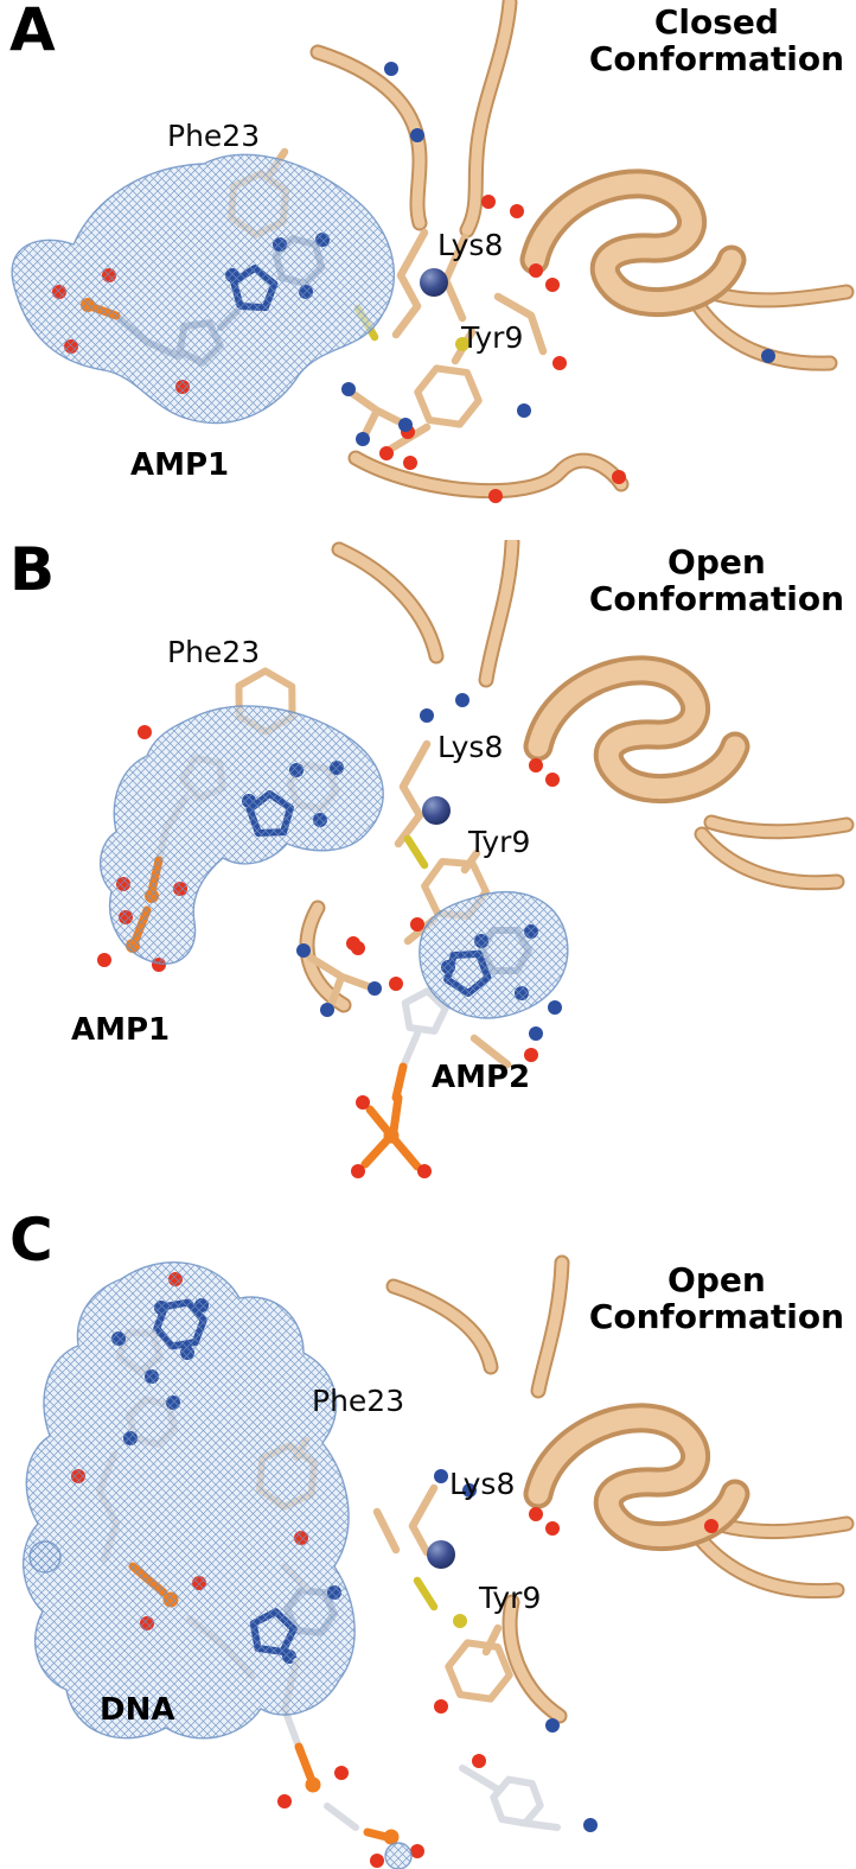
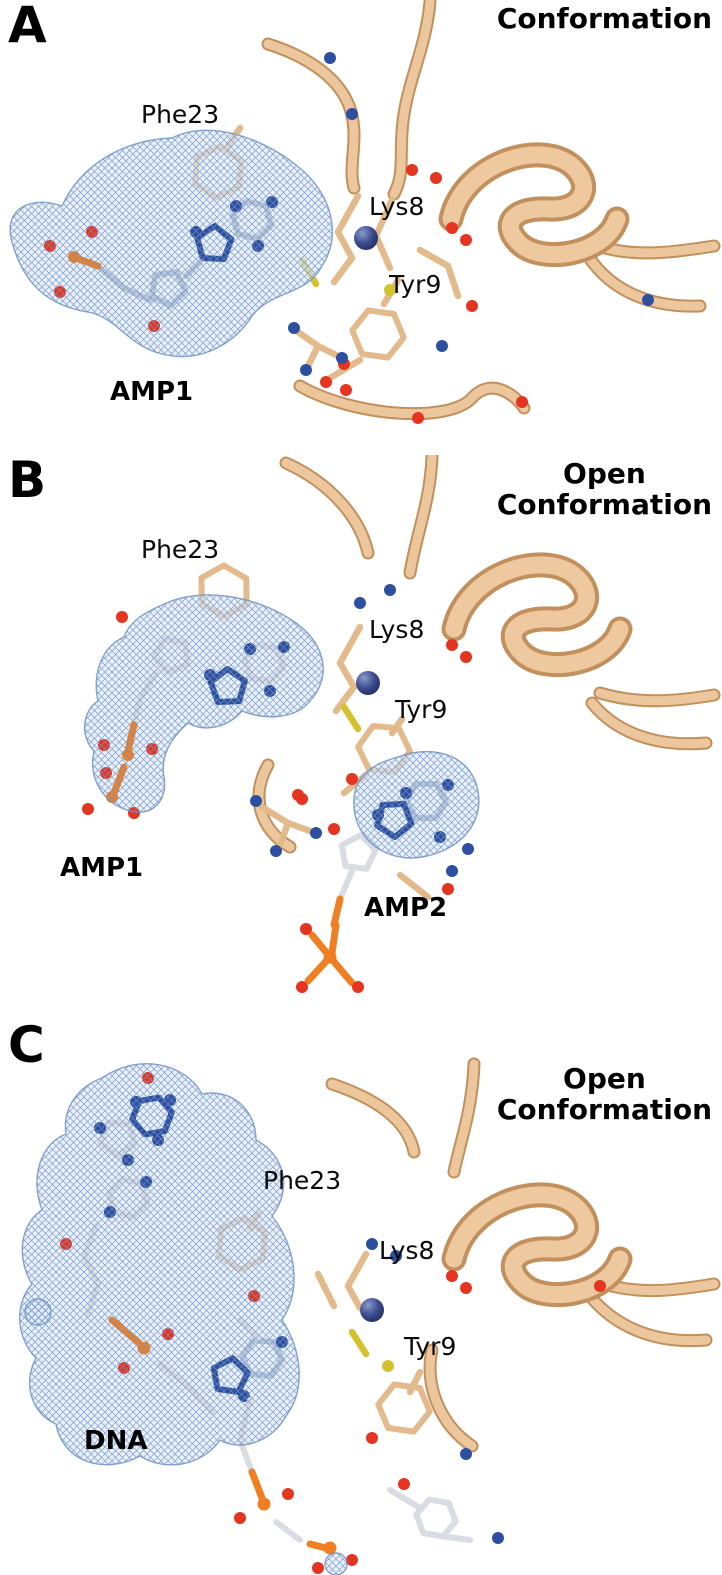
  A
- Closed
  Conformation
  Phe23
  Lys8
  Tyr9
  AMP1
  B
  Open
  Conformation
  Phe23
  Lys8
  Tyr9
  AMP1
  AMP2
  C
  Open
  Conformation
  Phe23
  Lys8
  Tyr9
  DNA
